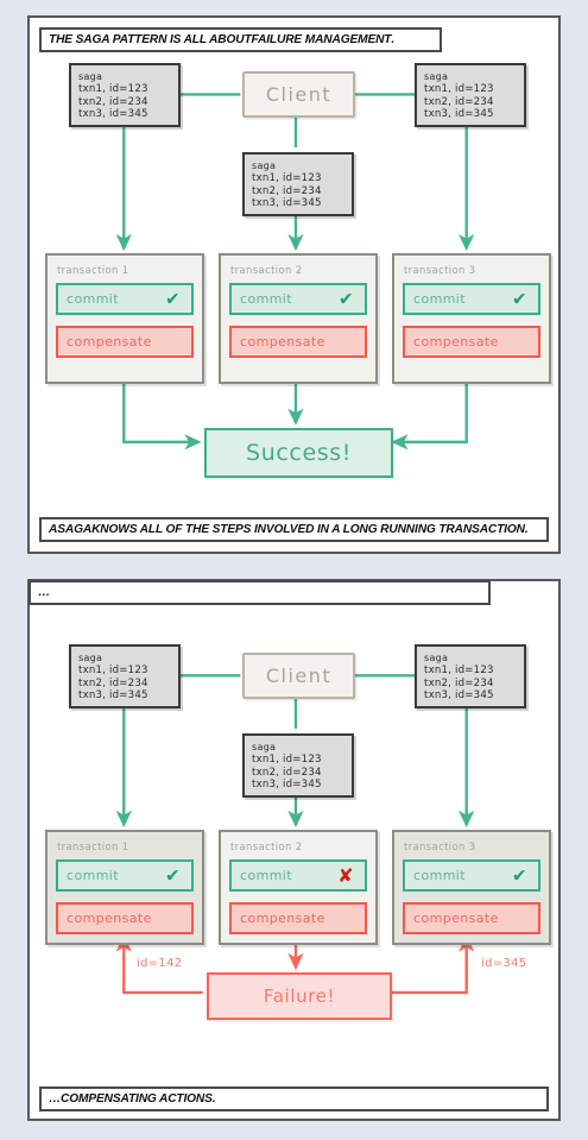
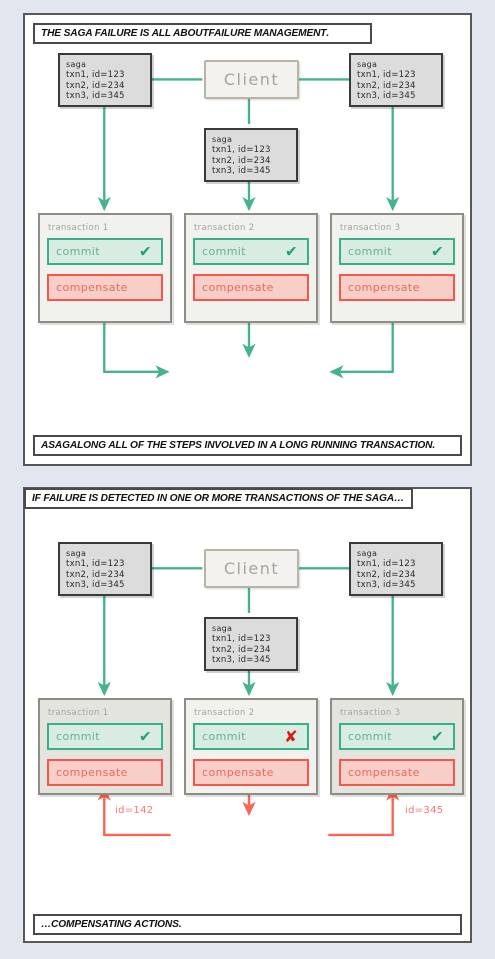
- THE SAGA PATTERN IS ALL ABOUT
+ THE SAGA FAILURE IS ALL ABOUT
  FAILURE MANAGEMENT
  .
  saga
  txn1, id=123
  txn2, id=234
  txn3, id=345
  Client
  saga
  txn1, id=123
  txn2, id=234
  txn3, id=345
  saga
  txn1, id=123
  txn2, id=234
  txn3, id=345
  transaction 1
  commit
  ✔
  compensate
  transaction 2
  commit
  ✔
  compensate
  transaction 3
  commit
  ✔
  compensate
- Success!
  A
  SAGA
- KNOWS ALL OF THE STEPS INVOLVED IN A LONG RUNNING TRANSACTION.
+ LONG ALL OF THE STEPS INVOLVED IN A LONG RUNNING TRANSACTION.
+ IF FAILURE IS DETECTED IN ONE OR MORE TRANSACTIONS OF THE SAGA
  …
  saga
  txn1, id=123
  txn2, id=234
  txn3, id=345
  Client
  saga
  txn1, id=123
  txn2, id=234
  txn3, id=345
  saga
  txn1, id=123
  txn2, id=234
  txn3, id=345
  transaction 1
  commit
  ✔
  compensate
  transaction 2
  commit
  ✘
  compensate
  transaction 3
  commit
  ✔
  compensate
  id=142
  id=345
- Failure!
  …
  COMPENSATING ACTIONS
  .
